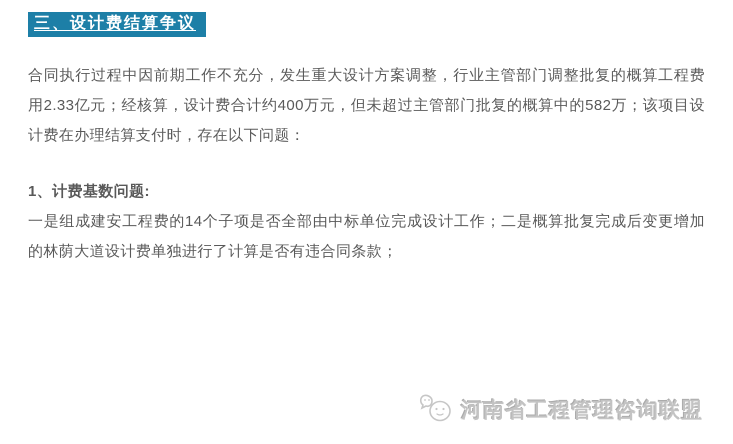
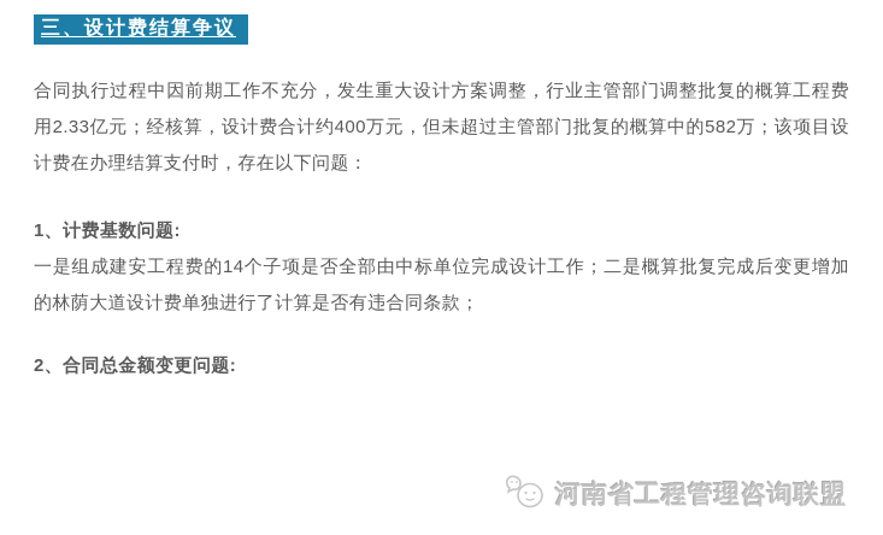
  三、设计费结算争议
  合同执行过程中因前期工作不充分，发生重大设计方案调整，行业主管部门调整批复的概算工程费用2.33亿元；经核算，设计费合计约400万元，但未超过主管部门批复的概算中的582万；该项目设计费在办理结算支付时，存在以下问题：
  1、计费基数问题:
  一是组成建安工程费的14个子项是否全部由中标单位完成设计工作；二是概算批复完成后变更增加的林荫大道设计费单独进行了计算是否有违合同条款；
+ 2、合同总金额变更问题:
  河南省工程管理咨询联盟
